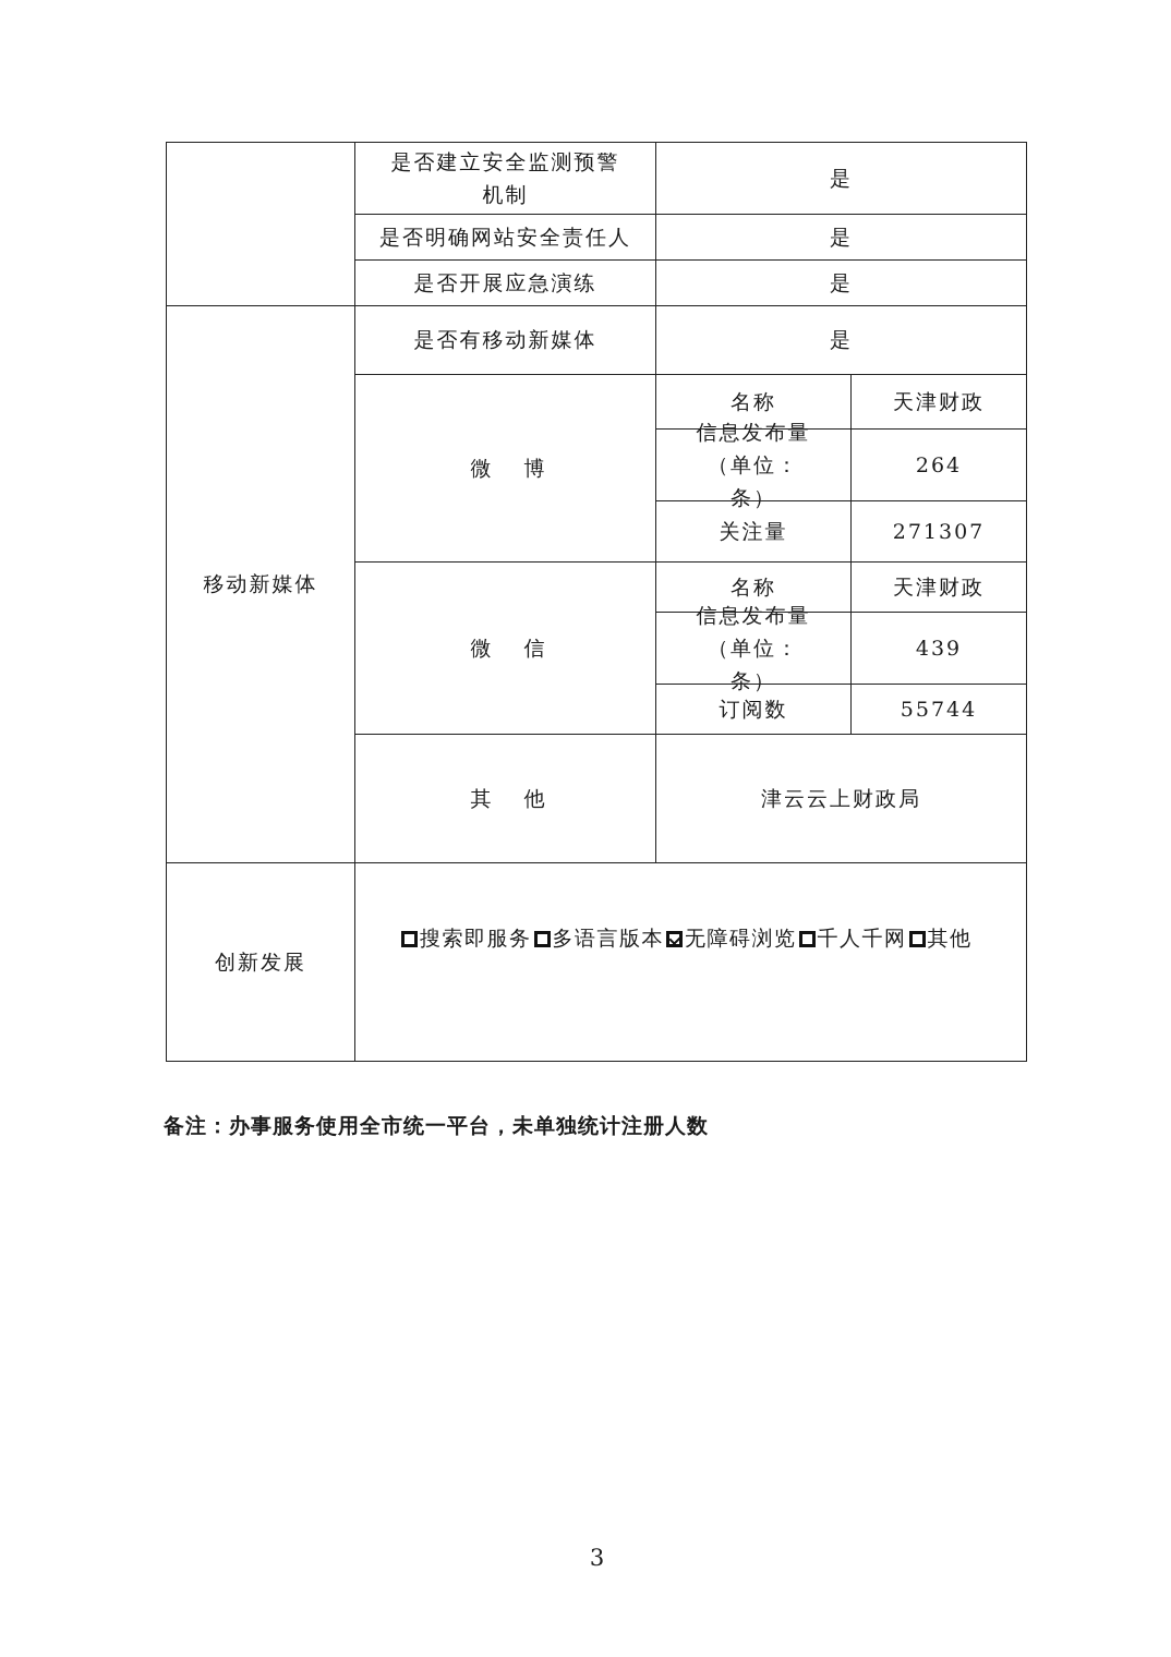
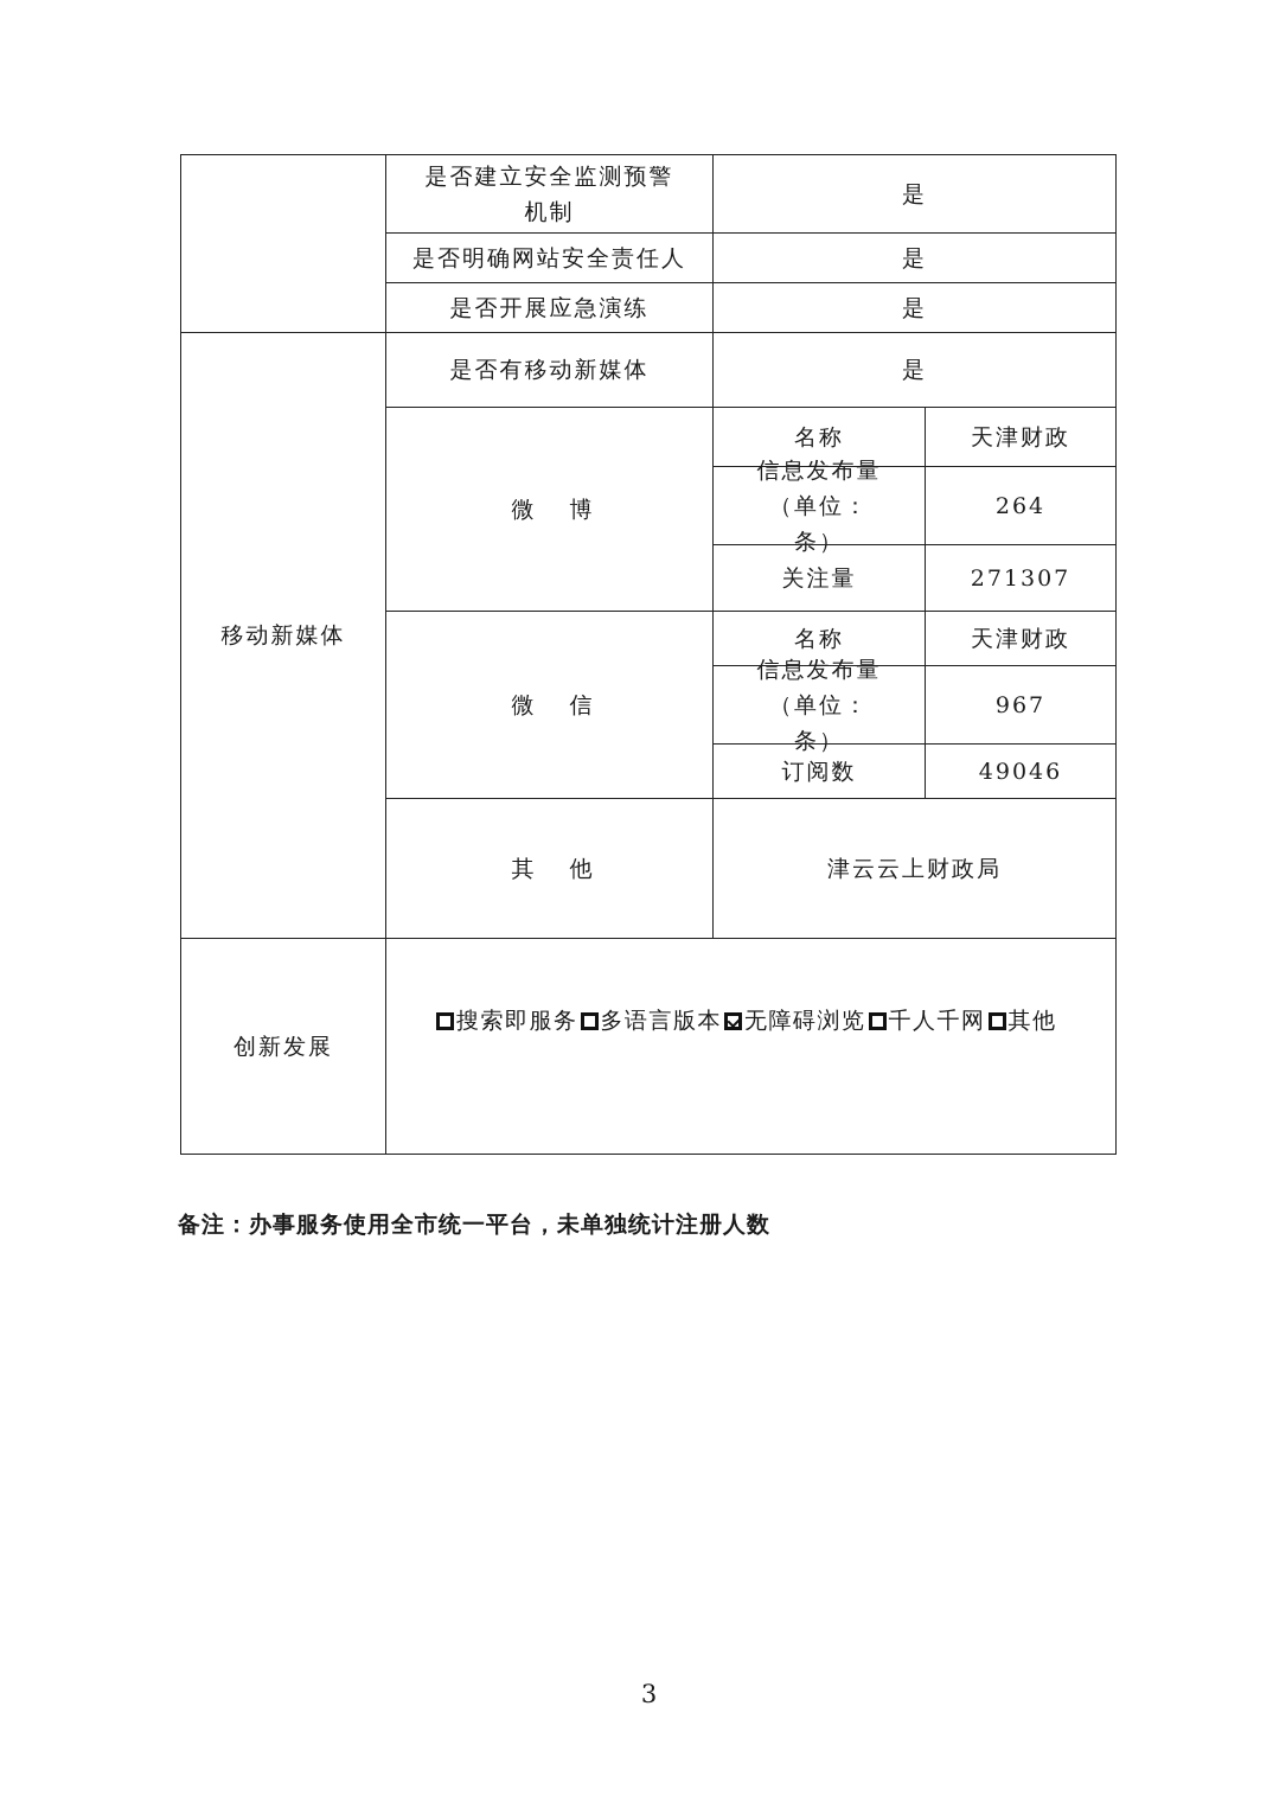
  是否建立安全监测预警机制
  是
  是否明确网站安全责任人
  是
  是否开展应急演练
  是
  移动新媒体
  是否有移动新媒体
  是
  微博
  名称
  天津财政
  信息发布量（单位：条）
  264
  关注量
  271307
  微信
  名称
  天津财政
  信息发布量（单位：条）
- 439
+ 967
  订阅数
- 55744
+ 49046
  其他
  津云云上财政局
  创新发展
  搜索即服务
  多语言版本
  无障碍浏览
  千人千网
  其他
  备注：办事服务使用全市统一平台，未单独统计注册人数
  3
